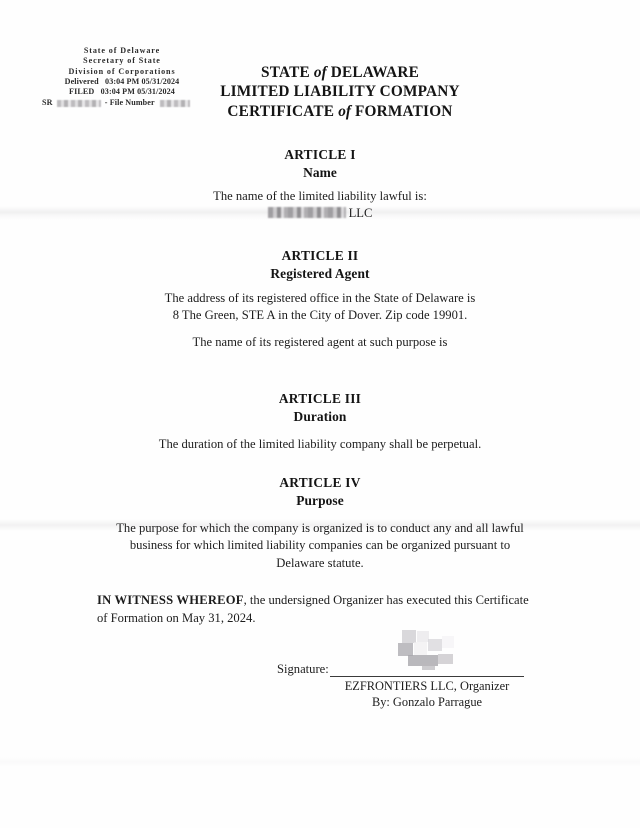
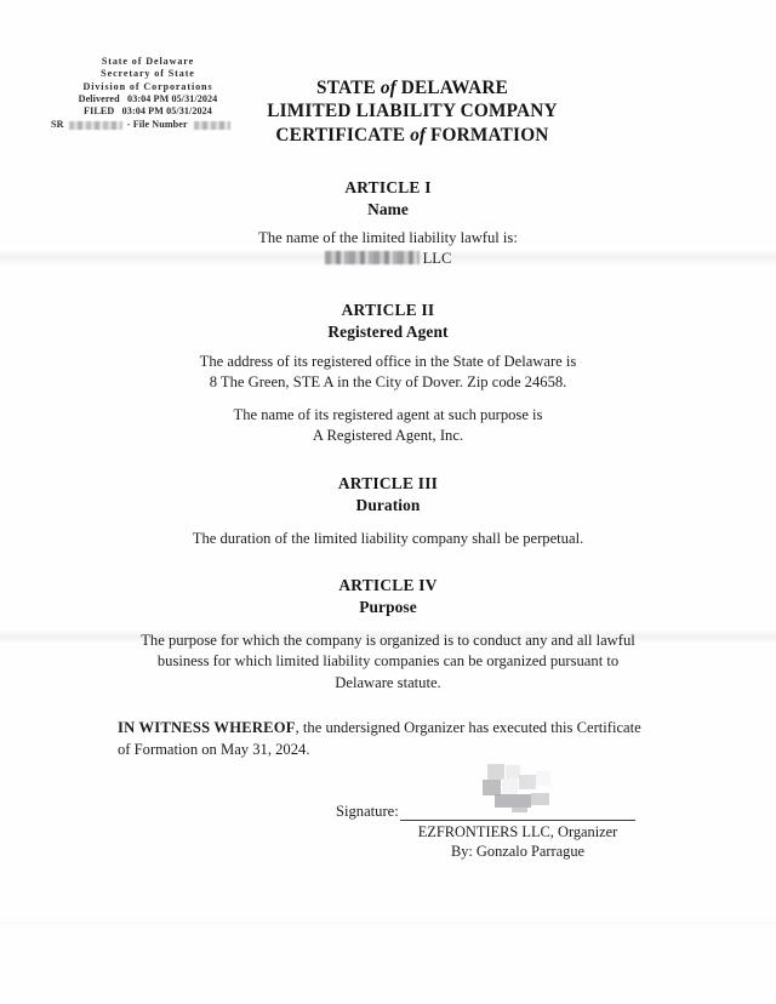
  State of Delaware
  Secretary of State
  Division of Corporations
  Delivered 03:04 PM 05/31/2024
  FILED 03:04 PM 05/31/2024
  SR - File Number
  STATE of DELAWARE
  LIMITED LIABILITY COMPANY
  CERTIFICATE of FORMATION
  ARTICLE I
  Name
  The name of the limited liability lawful is:
  LLC
  ARTICLE II
  Registered Agent
  The address of its registered office in the State of Delaware is
- 8 The Green, STE A in the City of Dover. Zip code 19901.
+ 8 The Green, STE A in the City of Dover. Zip code 24658.
  The name of its registered agent at such purpose is
+ A Registered Agent, Inc.
  ARTICLE III
  Duration
  The duration of the limited liability company shall be perpetual.
  ARTICLE IV
  Purpose
  The purpose for which the company is organized is to conduct any and all lawful
  business for which limited liability companies can be organized pursuant to
  Delaware statute.
  IN WITNESS WHEREOF, the undersigned Organizer has executed this Certificate of Formation on May 31, 2024.
  Signature:
  EZFRONTIERS LLC, Organizer
  By: Gonzalo Parrague
